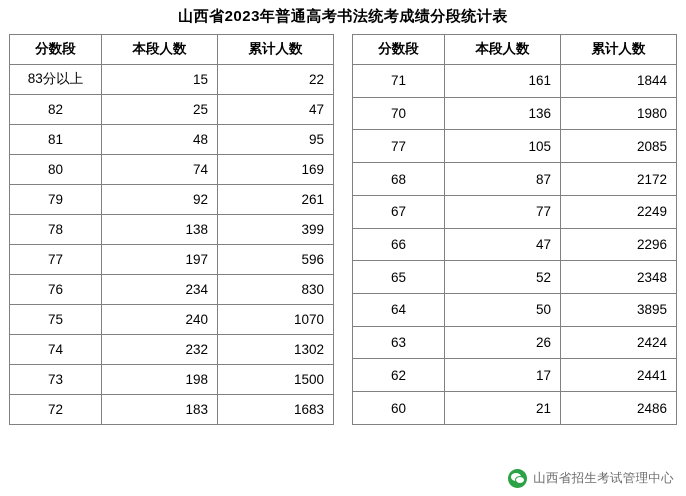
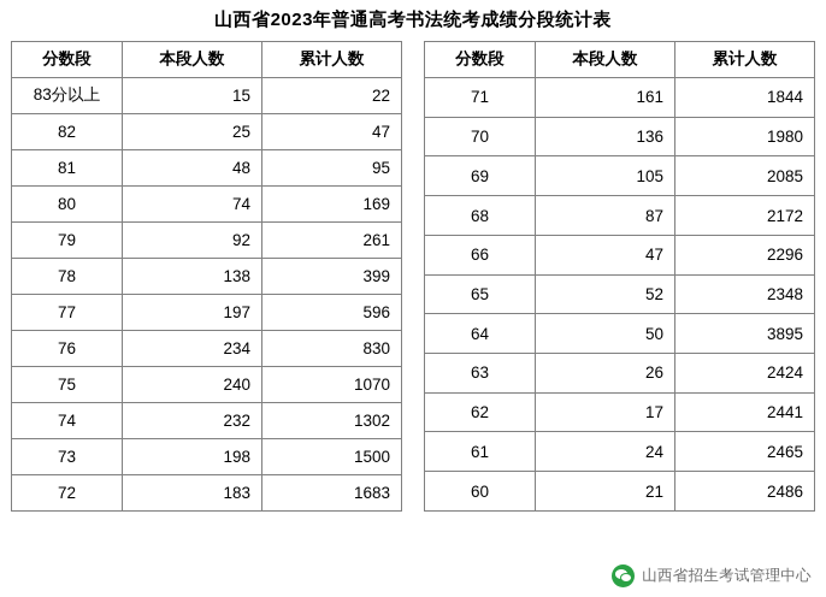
  山西省2023年普通高考书法统考成绩分段统计表
  分数段	本段人数	累计人数
  83分以上	15	22
  82	25	47
  81	48	95
  80	74	169
  79	92	261
  78	138	399
  77	197	596
  76	234	830
  75	240	1070
  74	232	1302
  73	198	1500
  72	183	1683
  分数段	本段人数	累计人数
  71	161	1844
  70	136	1980
- 77	105	2085
+ 69	105	2085
  68	87	2172
- 67	77	2249
  66	47	2296
  65	52	2348
  64	50	3895
  63	26	2424
  62	17	2441
+ 61	24	2465
  60	21	2486
  山西省招生考试管理中心
